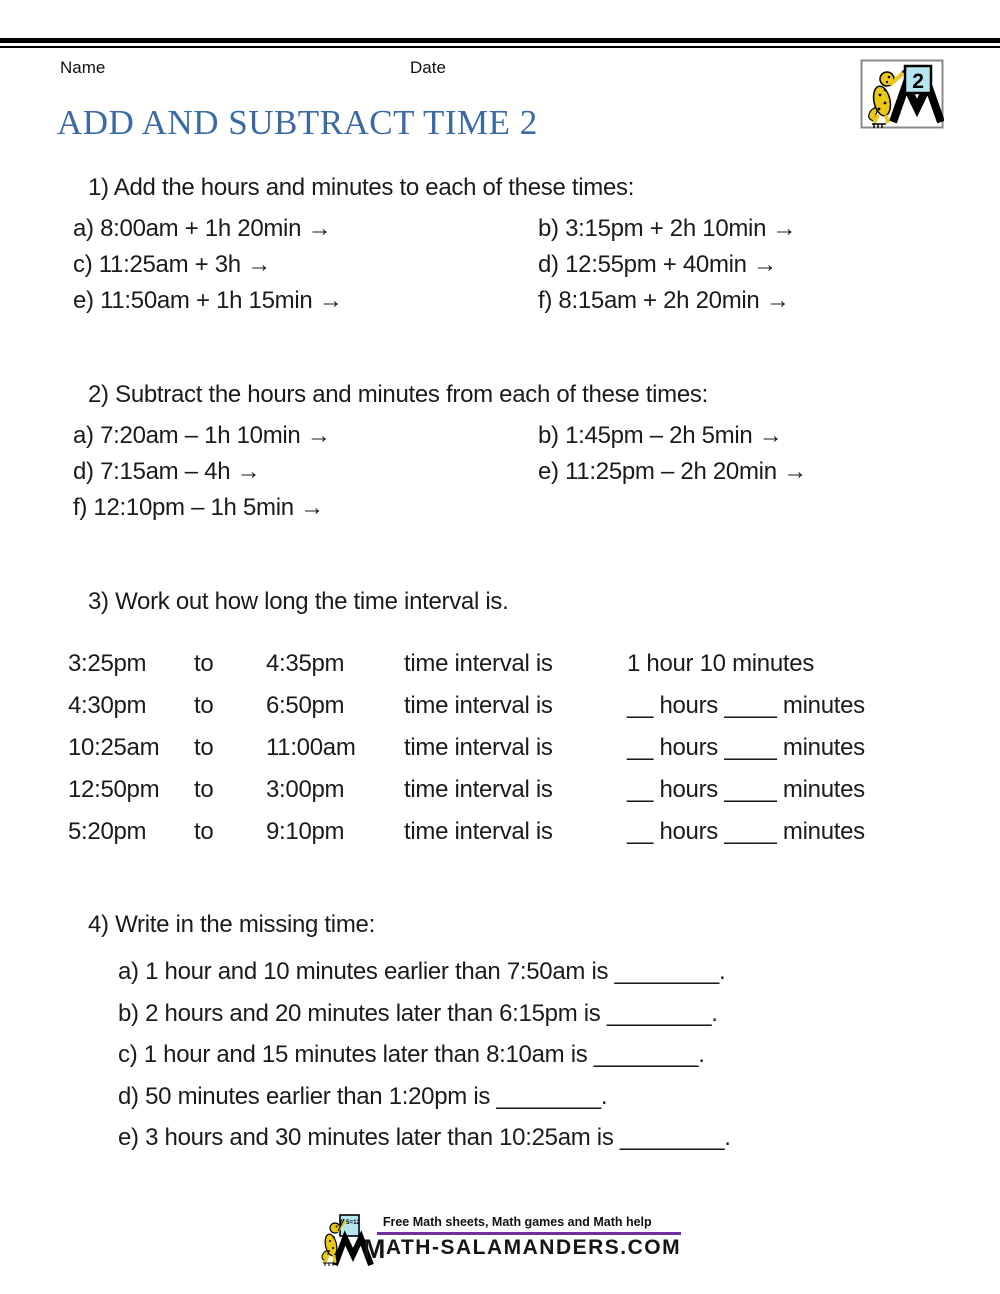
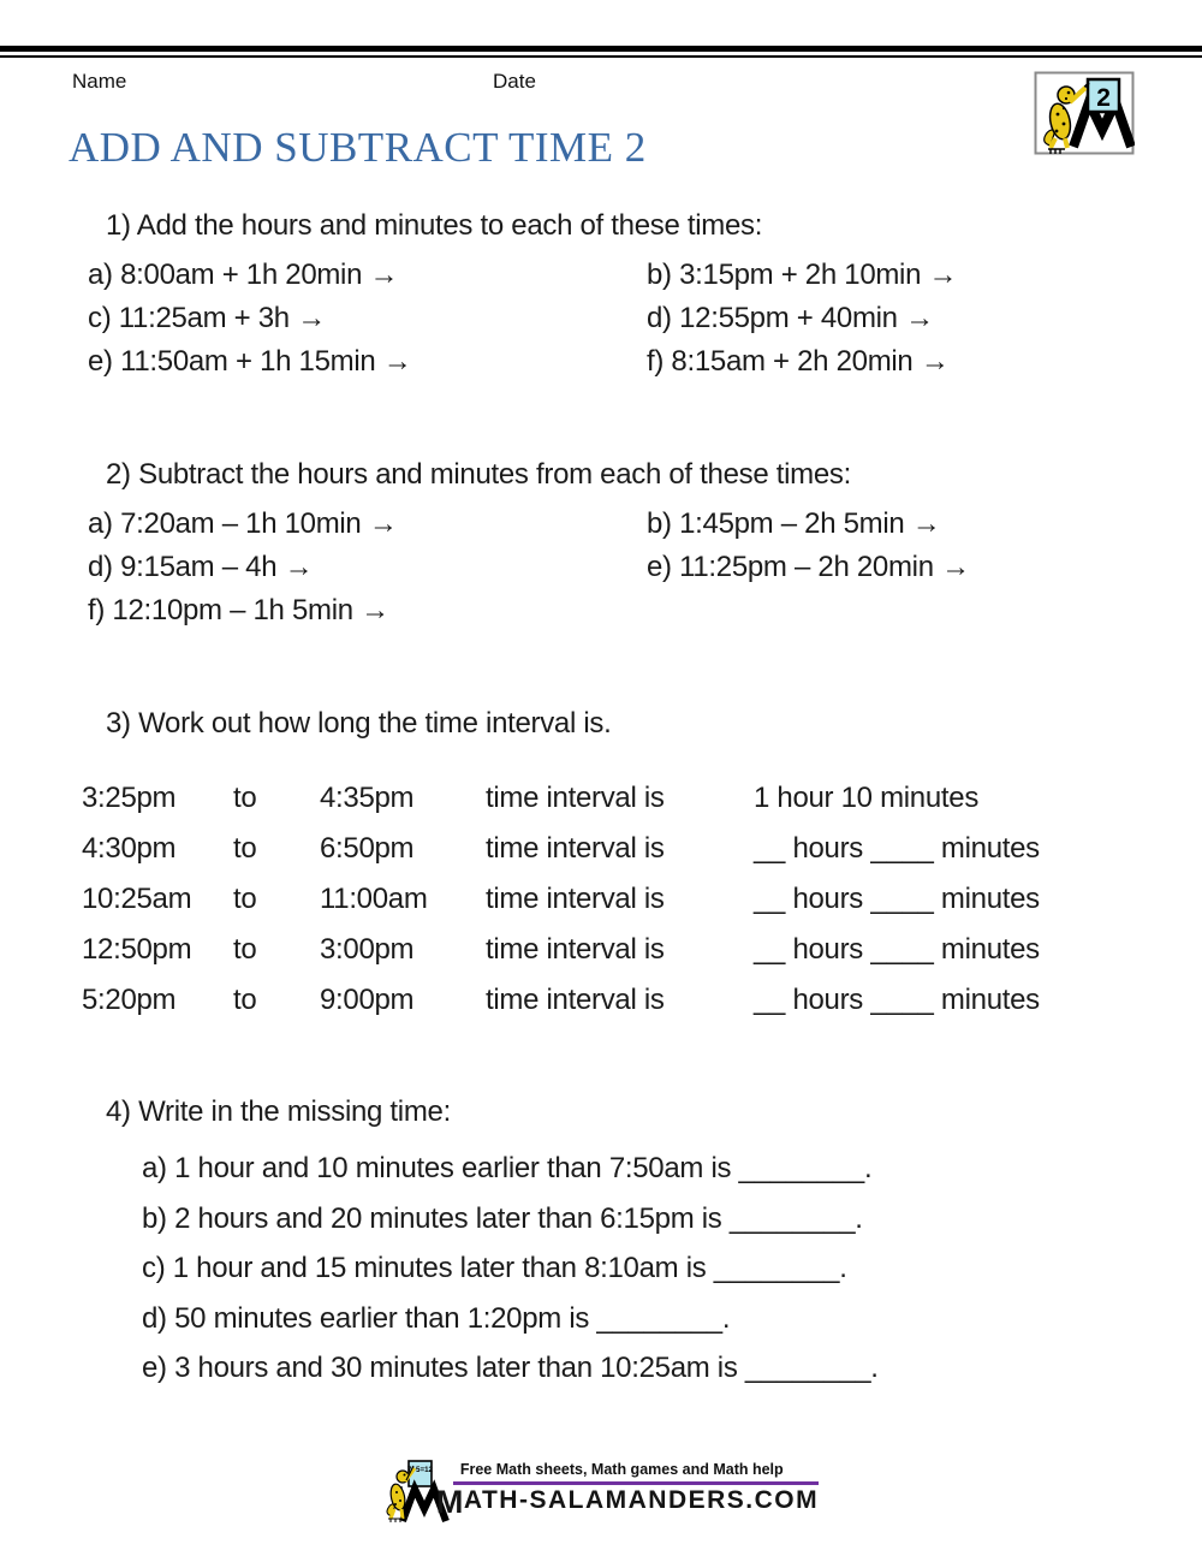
  Name
  Date
  2
  ADD AND SUBTRACT TIME 2
  1) Add the hours and minutes to each of these times:
  a) 8:00am + 1h 20min →
  b) 3:15pm + 2h 10min →
  c) 11:25am + 3h →
  d) 12:55pm + 40min →
  e) 11:50am + 1h 15min →
  f) 8:15am + 2h 20min →
  2) Subtract the hours and minutes from each of these times:
  a) 7:20am – 1h 10min →
  b) 1:45pm – 2h 5min →
- d) 7:15am – 4h →
+ d) 9:15am – 4h →
  e) 11:25pm – 2h 20min →
  f) 12:10pm – 1h 5min →
  3) Work out how long the time interval is.
  3:25pm
  to
  4:35pm
  time interval is
  1 hour 10 minutes
  4:30pm
  to
  6:50pm
  time interval is
  __ hours ____ minutes
  10:25am
  to
  11:00am
  time interval is
  __ hours ____ minutes
  12:50pm
  to
  3:00pm
  time interval is
  __ hours ____ minutes
  5:20pm
  to
- 9:10pm
+ 9:00pm
  time interval is
  __ hours ____ minutes
  4) Write in the missing time:
  a) 1 hour and 10 minutes earlier than 7:50am is ________.
  b) 2 hours and 20 minutes later than 6:15pm is ________.
  c) 1 hour and 15 minutes later than 8:10am is ________.
  d) 50 minutes earlier than 1:20pm is ________.
  e) 3 hours and 30 minutes later than 10:25am is ________.
  Free Math sheets, Math games and Math help
  M
  ATH-SALAMANDERS.COM
